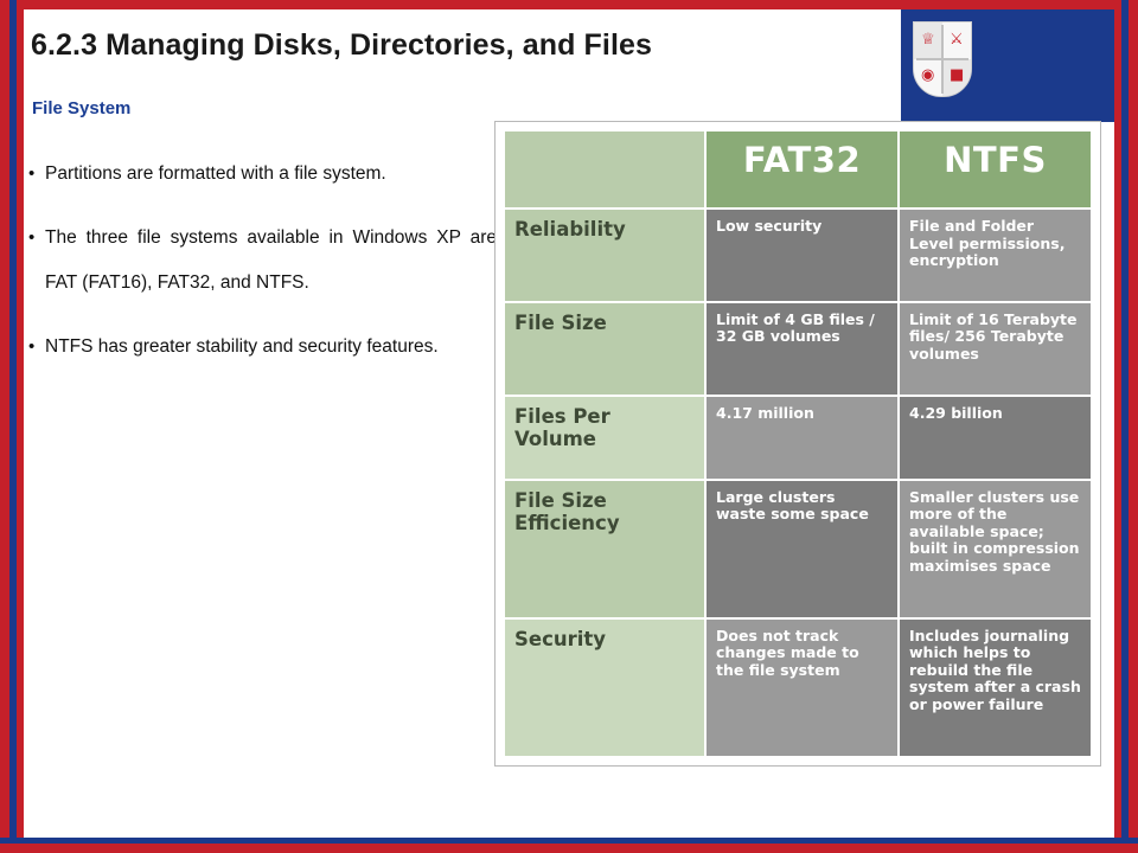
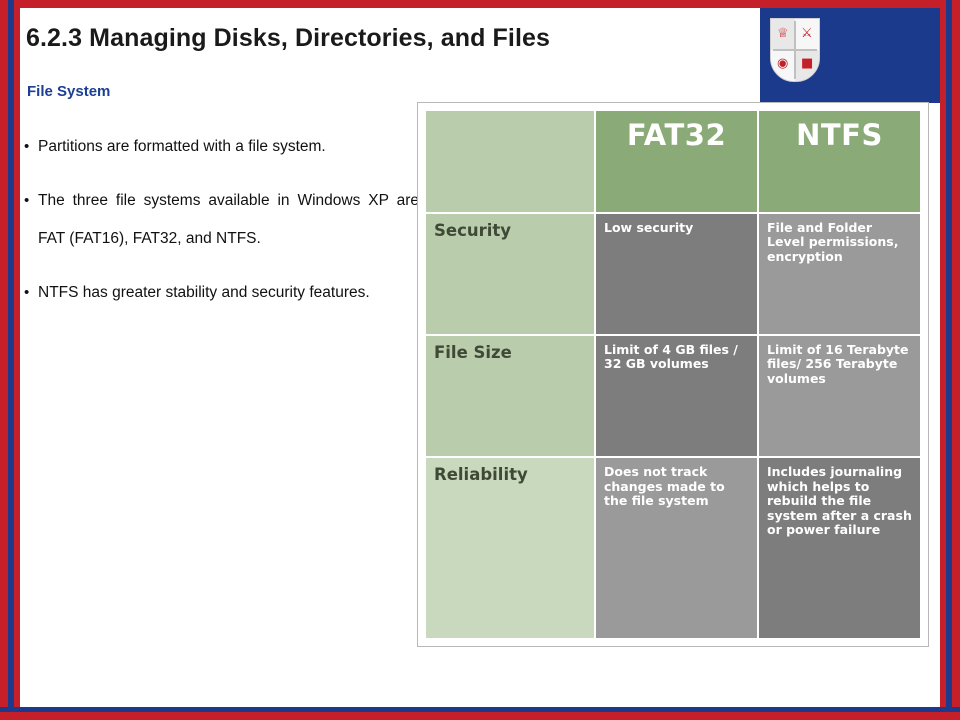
  ♕
  ⚔
  ◉
  ■
  6.2.3 Managing Disks, Directories, and Files
  File System
  Partitions are formatted with a file system.
  The three file systems available in Windows XP are FAT (FAT16), FAT32, and NTFS.
  NTFS has greater stability and security features.
  	FAT32	NTFS
- Reliability	Low security	File and Folder Level permissions, encryption
+ Security	Low security	File and Folder Level permissions, encryption
  File Size	Limit of 4 GB files / 32 GB volumes	Limit of 16 Terabyte files/ 256 Terabyte volumes
- Files Per Volume	4.17 million	4.29 billion
- File Size Efficiency	Large clusters waste some space	Smaller clusters use more of the available space; built in compression maximises space
- Security	Does not track changes made to the file system	Includes journaling which helps to rebuild the file system after a crash or power failure
+ Reliability	Does not track changes made to the file system	Includes journaling which helps to rebuild the file system after a crash or power failure
